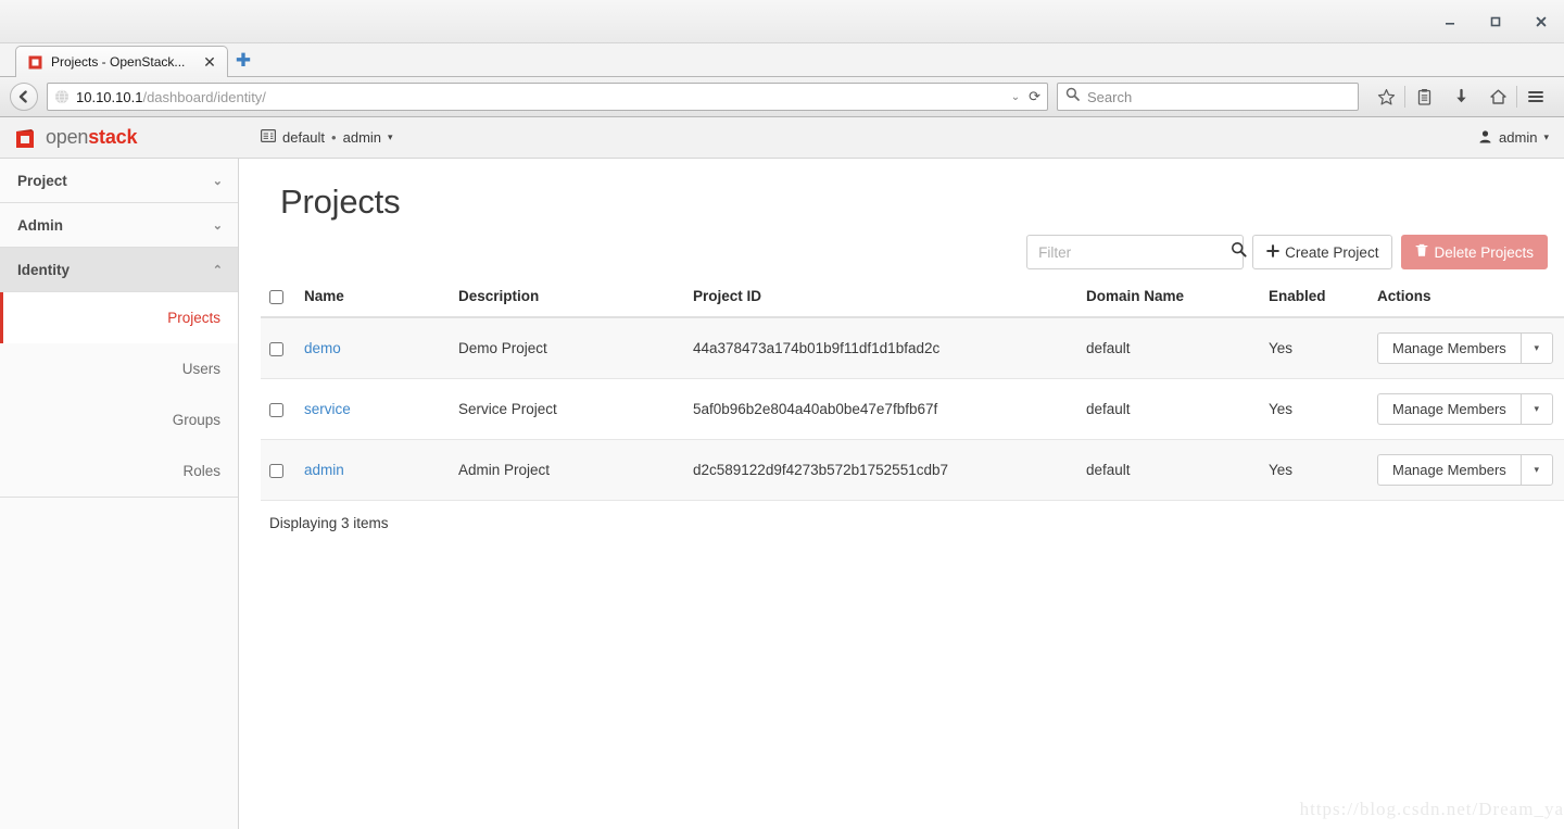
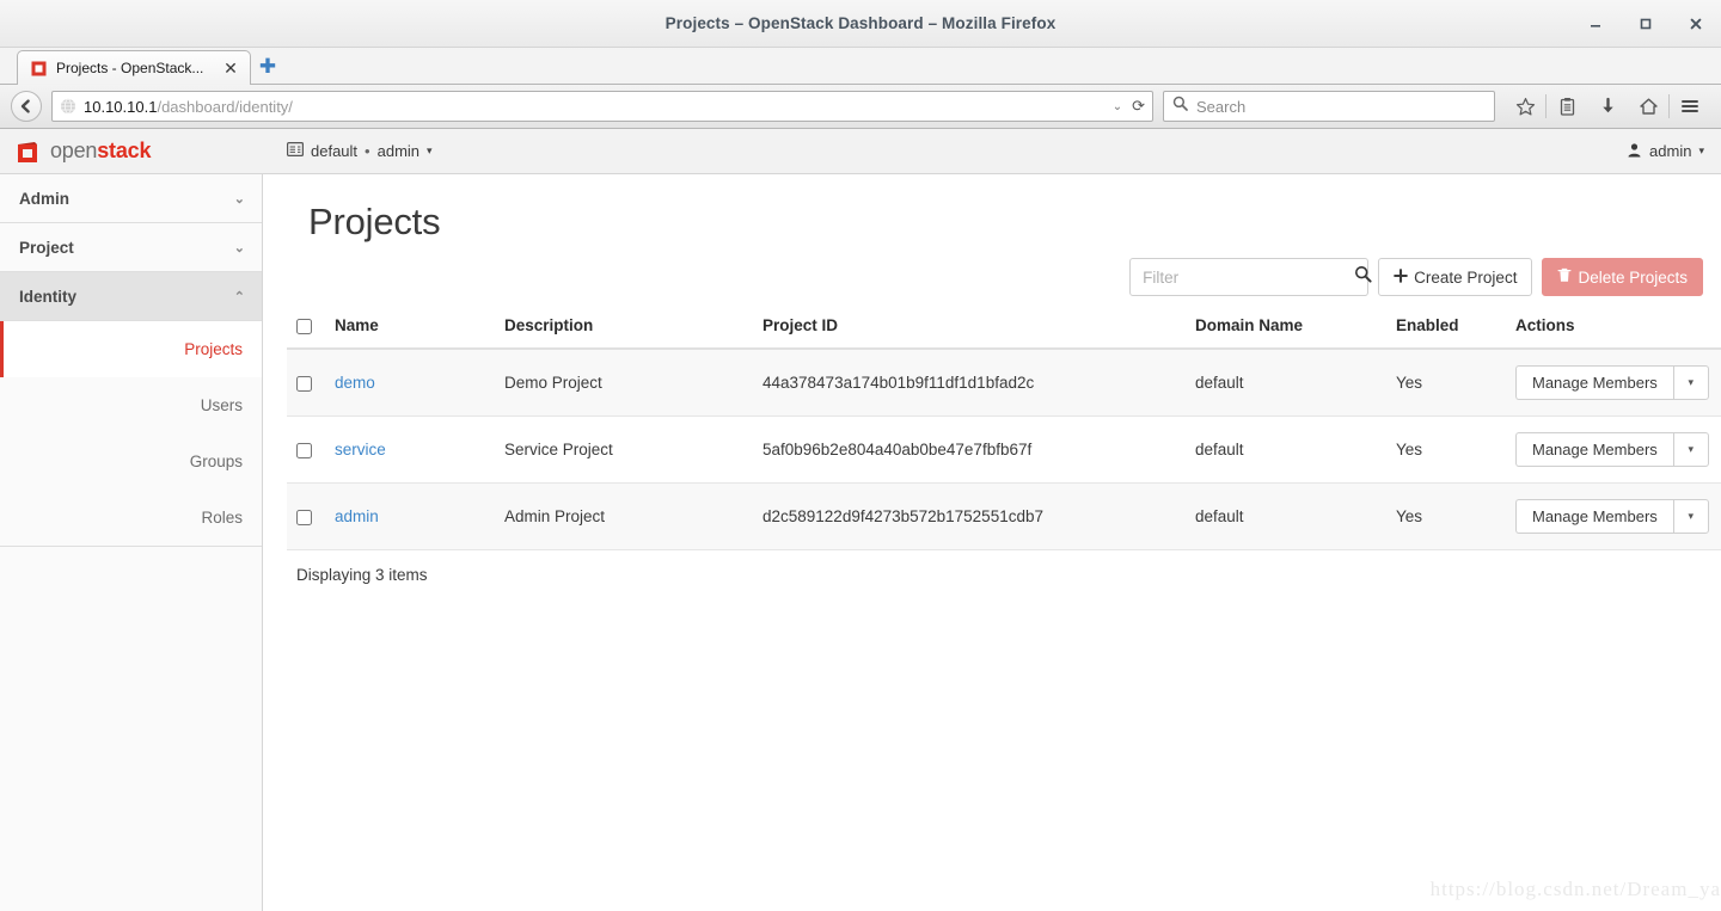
+ Projects – OpenStack Dashboard – Mozilla Firefox
  Projects - OpenStack...
  ✕
  ✚
  10.10.10.1/dashboard/identity/
  ⌄
  ⟳
  Search
  openstack
  default
  •
  admin
  ▾
  admin
  ▾
- Project
+ Admin
  ⌄
- Admin
+ Project
  ⌄
  Identity
  ⌃
  Projects
  Users
  Groups
  Roles
  Projects
  Filter
  Create Project
  Delete Projects
  	Name	Description	Project ID	Domain Name	Enabled	Actions
  	demo	Demo Project	44a378473a174b01b9f11df1d1bfad2c	default	Yes	Manage Members ▾
  	service	Service Project	5af0b96b2e804a40ab0be47e7fbfb67f	default	Yes	Manage Members ▾
  	admin	Admin Project	d2c589122d9f4273b572b1752551cdb7	default	Yes	Manage Members ▾
  Displaying 3 items
